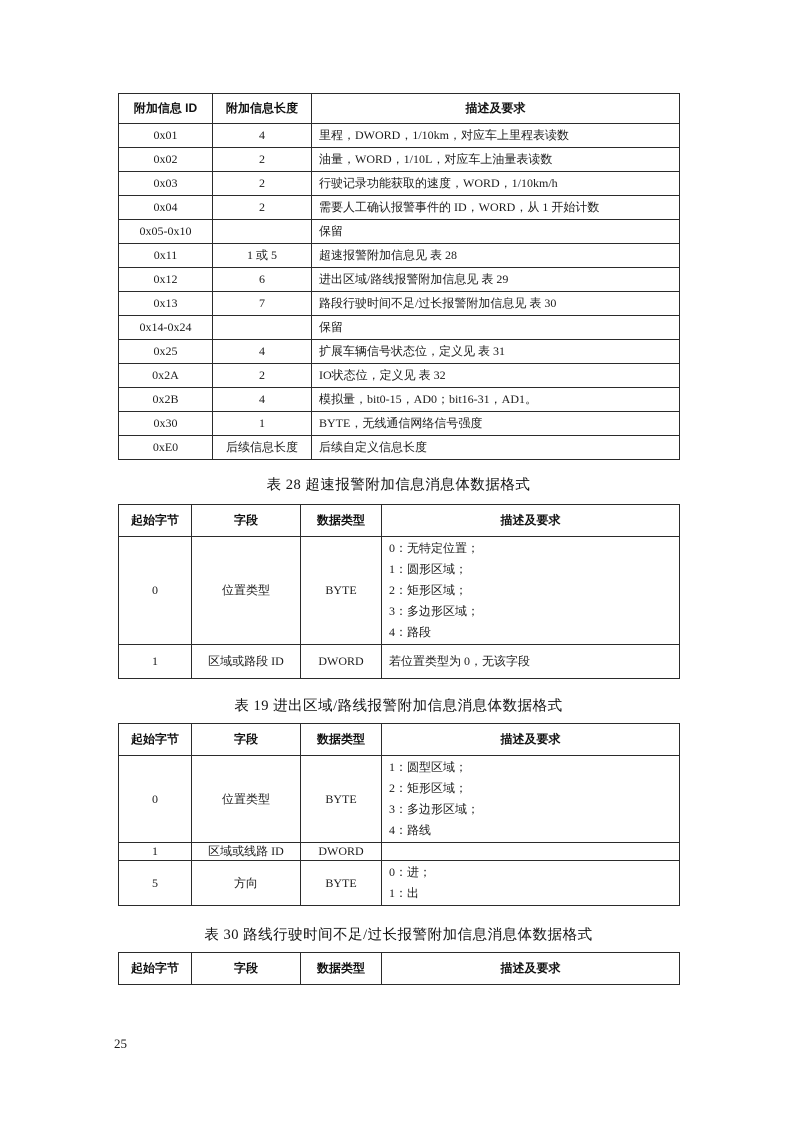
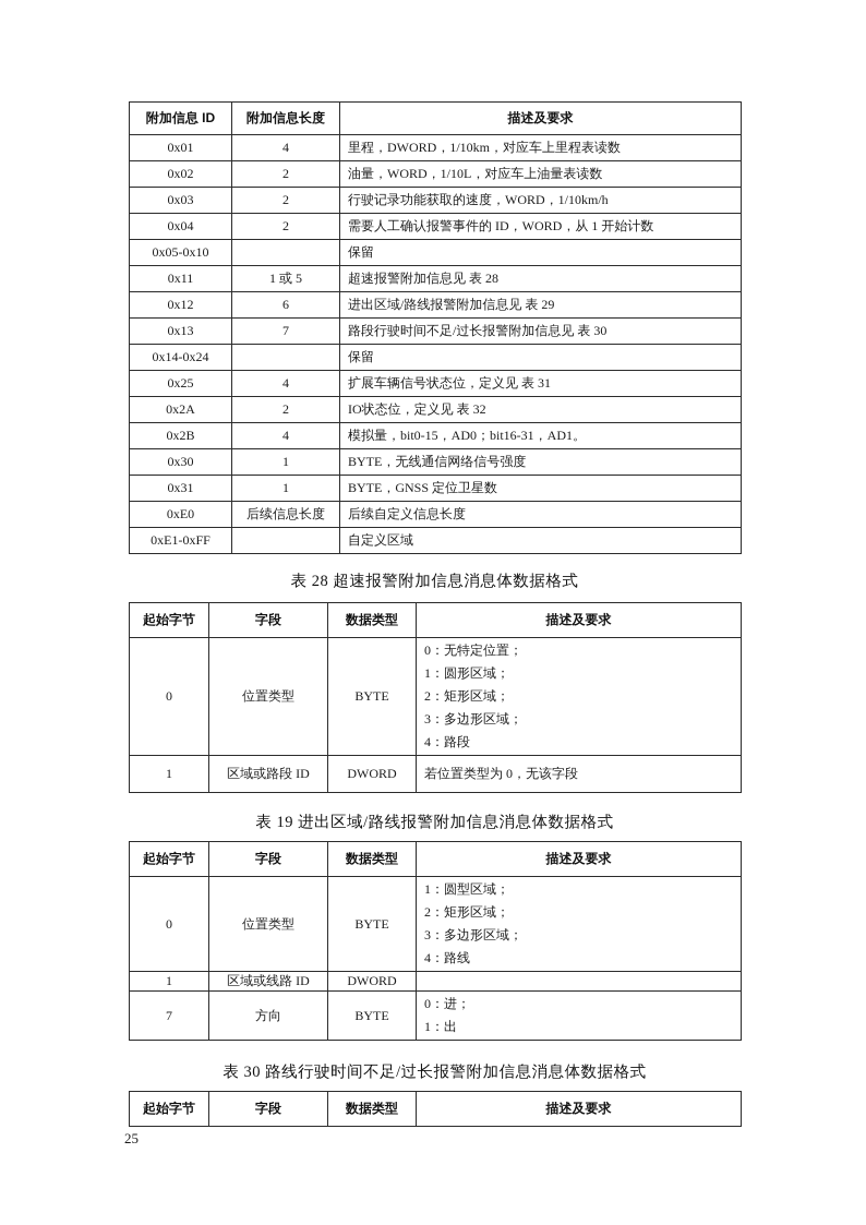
  附加信息 ID	附加信息长度	描述及要求
  0x01	4	里程，DWORD，1/10km，对应车上里程表读数
  0x02	2	油量，WORD，1/10L，对应车上油量表读数
  0x03	2	行驶记录功能获取的速度，WORD，1/10km/h
  0x04	2	需要人工确认报警事件的 ID，WORD，从 1 开始计数
  0x05-0x10		保留
  0x11	1 或 5	超速报警附加信息见 表 28
  0x12	6	进出区域/路线报警附加信息见 表 29
  0x13	7	路段行驶时间不足/过长报警附加信息见 表 30
  0x14-0x24		保留
  0x25	4	扩展车辆信号状态位，定义见 表 31
  0x2A	2	IO状态位，定义见 表 32
  0x2B	4	模拟量，bit0-15，AD0；bit16-31，AD1。
  0x30	1	BYTE，无线通信网络信号强度
+ 0x31	1	BYTE，GNSS 定位卫星数
  0xE0	后续信息长度	后续自定义信息长度
+ 0xE1-0xFF		自定义区域
  表 28 超速报警附加信息消息体数据格式
  起始字节	字段	数据类型	描述及要求
  0	位置类型	BYTE	0：无特定位置；1：圆形区域；2：矩形区域；3：多边形区域；4：路段
  1	区域或路段 ID	DWORD	若位置类型为 0，无该字段
  表 19 进出区域/路线报警附加信息消息体数据格式
  起始字节	字段	数据类型	描述及要求
  0	位置类型	BYTE	1：圆型区域；2：矩形区域；3：多边形区域；4：路线
  1	区域或线路 ID	DWORD
- 5	方向	BYTE	0：进；1：出
+ 7	方向	BYTE	0：进；1：出
  表 30 路线行驶时间不足/过长报警附加信息消息体数据格式
  起始字节	字段	数据类型	描述及要求
  25
